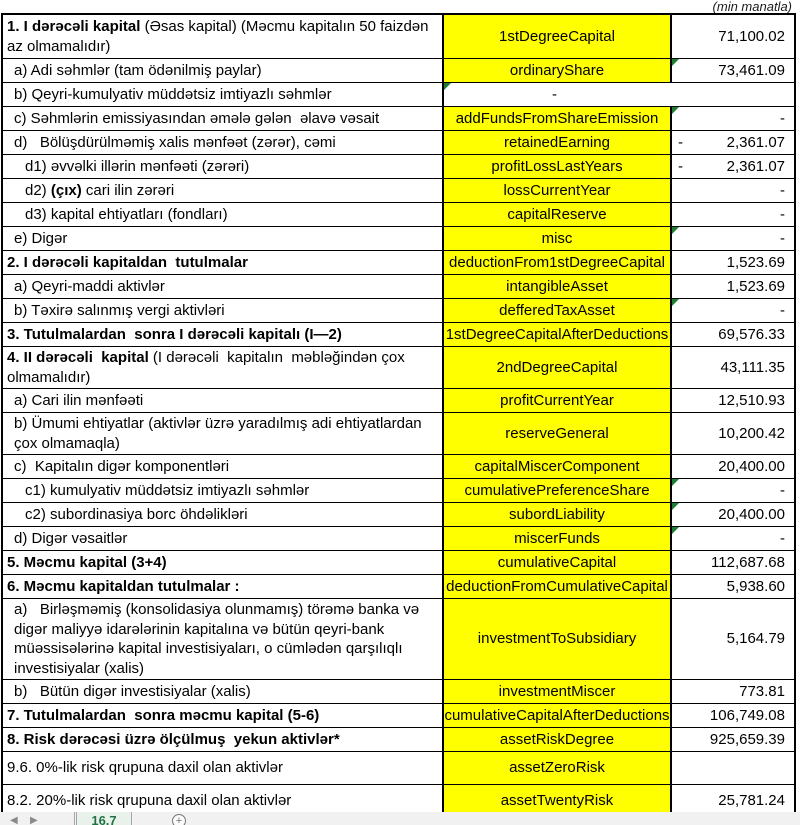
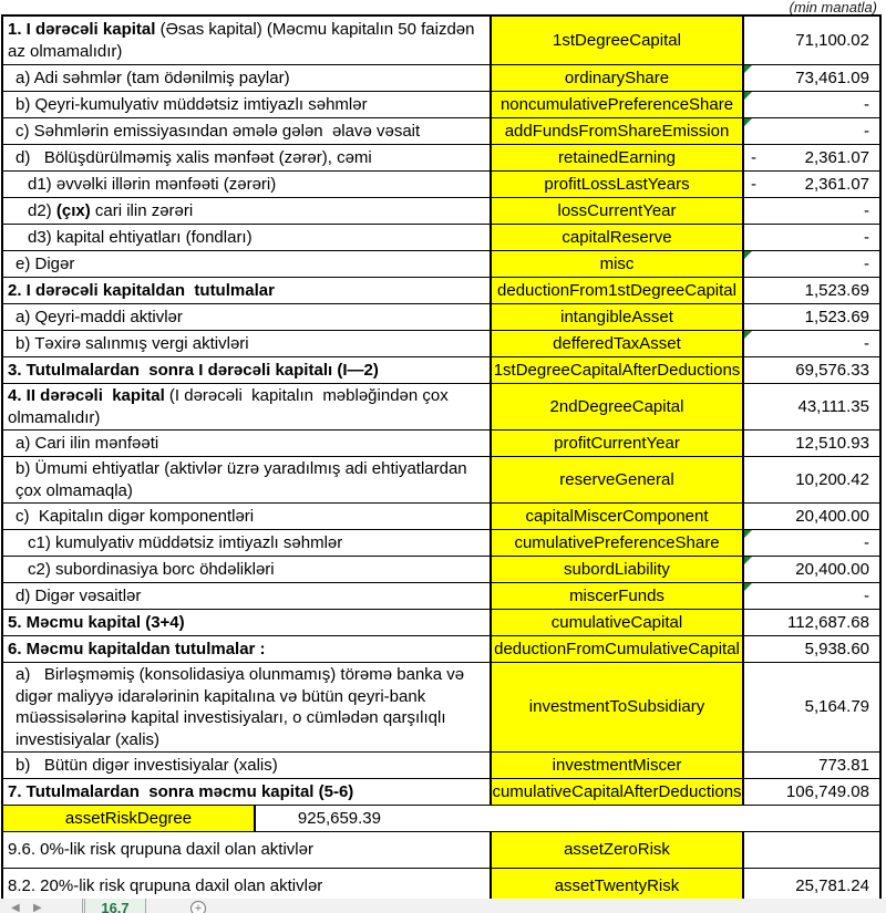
  (min manatla)
  1. I dərəcəli kapital (Əsas kapital) (Məcmu kapitalın 50 faizdən az olmamalıdır)
  1stDegreeCapital
  71,100.02
  a) Adi səhmlər (tam ödənilmiş paylar)
  ordinaryShare
  73,461.09
  b) Qeyri-kumulyativ müddətsiz imtiyazlı səhmlər
+ noncumulativePreferenceShare
  -
  c) Səhmlərin emissiyasından əmələ gələn əlavə vəsait
  addFundsFromShareEmission
  -
  d) Bölüşdürülməmiş xalis mənfəət (zərər), cəmi
  retainedEarning
  -
  2,361.07
  d1) əvvəlki illərin mənfəəti (zərəri)
  profitLossLastYears
  -
  2,361.07
  d2) (çıx) cari ilin zərəri
  lossCurrentYear
  -
  d3) kapital ehtiyatları (fondları)
  capitalReserve
  -
  e) Digər
  misc
  -
  2. I dərəcəli kapitaldan tutulmalar
  deductionFrom1stDegreeCapital
  1,523.69
  a) Qeyri-maddi aktivlər
  intangibleAsset
  1,523.69
  b) Təxirə salınmış vergi aktivləri
  defferedTaxAsset
  -
  3. Tutulmalardan sonra I dərəcəli kapitalı (I—2)
  1stDegreeCapitalAfterDeductions
  69,576.33
  4. II dərəcəli kapital (I dərəcəli kapitalın məbləğindən çox olmamalıdır)
  2ndDegreeCapital
  43,111.35
  a) Cari ilin mənfəəti
  profitCurrentYear
  12,510.93
  b) Ümumi ehtiyatlar (aktivlər üzrə yaradılmış adi ehtiyatlardan çox olmamaqla)
  reserveGeneral
  10,200.42
  c) Kapitalın digər komponentləri
  capitalMiscerComponent
  20,400.00
  c1) kumulyativ müddətsiz imtiyazlı səhmlər
  cumulativePreferenceShare
  -
  c2) subordinasiya borc öhdəlikləri
  subordLiability
  20,400.00
  d) Digər vəsaitlər
  miscerFunds
  -
  5. Məcmu kapital (3+4)
  cumulativeCapital
  112,687.68
  6. Məcmu kapitaldan tutulmalar :
  deductionFromCumulativeCapital
  5,938.60
  a) Birləşməmiş (konsolidasiya olunmamış) törəmə banka və digər maliyyə idarələrinin kapitalına və bütün qeyri-bank müəssisələrinə kapital investisiyaları, o cümlədən qarşılıqlı investisiyalar (xalis)
  investmentToSubsidiary
  5,164.79
  b) Bütün digər investisiyalar (xalis)
  investmentMiscer
  773.81
  7. Tutulmalardan sonra məcmu kapital (5-6)
  cumulativeCapitalAfterDeductions
  106,749.08
- 8. Risk dərəcəsi üzrə ölçülmuş yekun aktivlər*
  assetRiskDegree
  925,659.39
  9.6. 0%-lik risk qrupuna daxil olan aktivlər
  assetZeroRisk
  8.2. 20%-lik risk qrupuna daxil olan aktivlər
  assetTwentyRisk
  25,781.24
  ◀
  ▶
  16.7
  +
